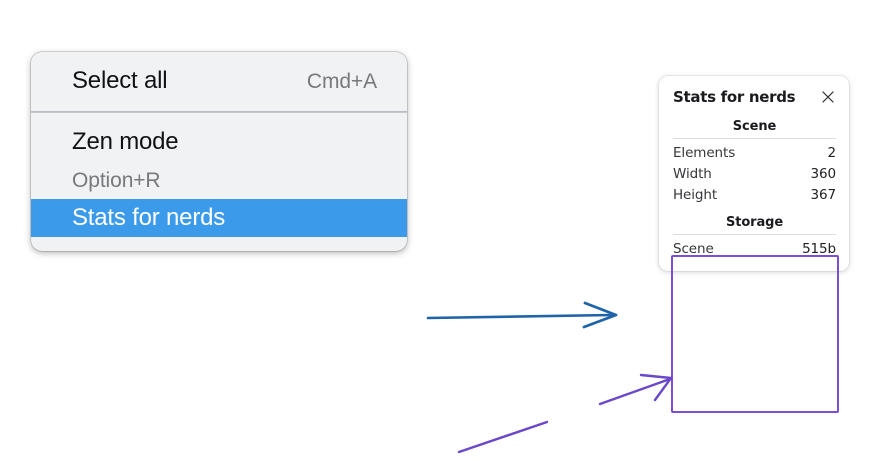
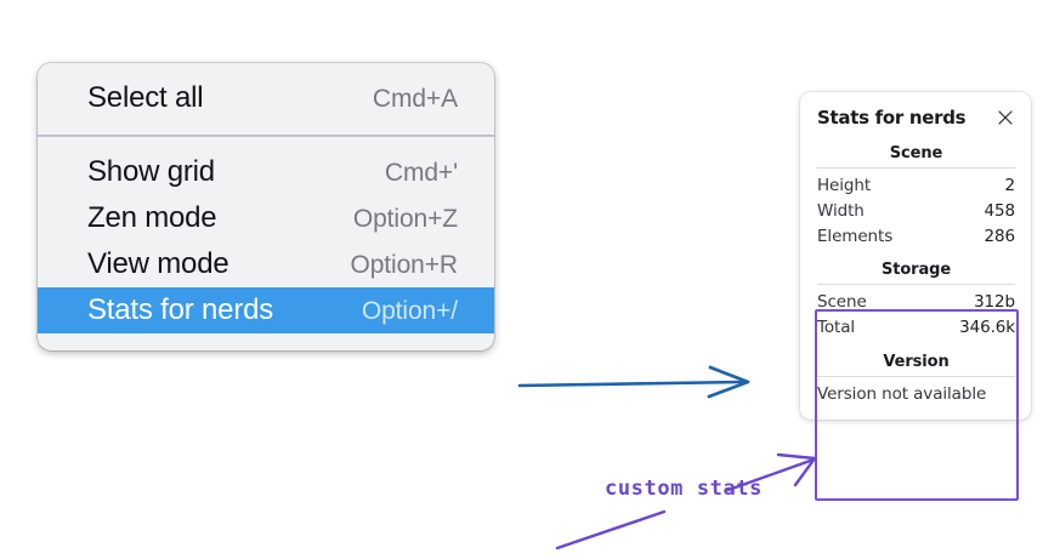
  Select all
  Cmd+A
+ Show grid
+ Cmd+'
  Zen mode
+ Option+Z
+ View mode
  Option+R
  Stats for nerds
+ Option+/
  Stats for nerds
  Scene
- Elements
+ Height
  2
  Width
- 360
+ 458
- Height
+ Elements
- 367
+ 286
  Storage
  Scene
- 515b
+ 312b
+ Total
+ 346.6k
+ Version
+ Version not available
+ custom stats
